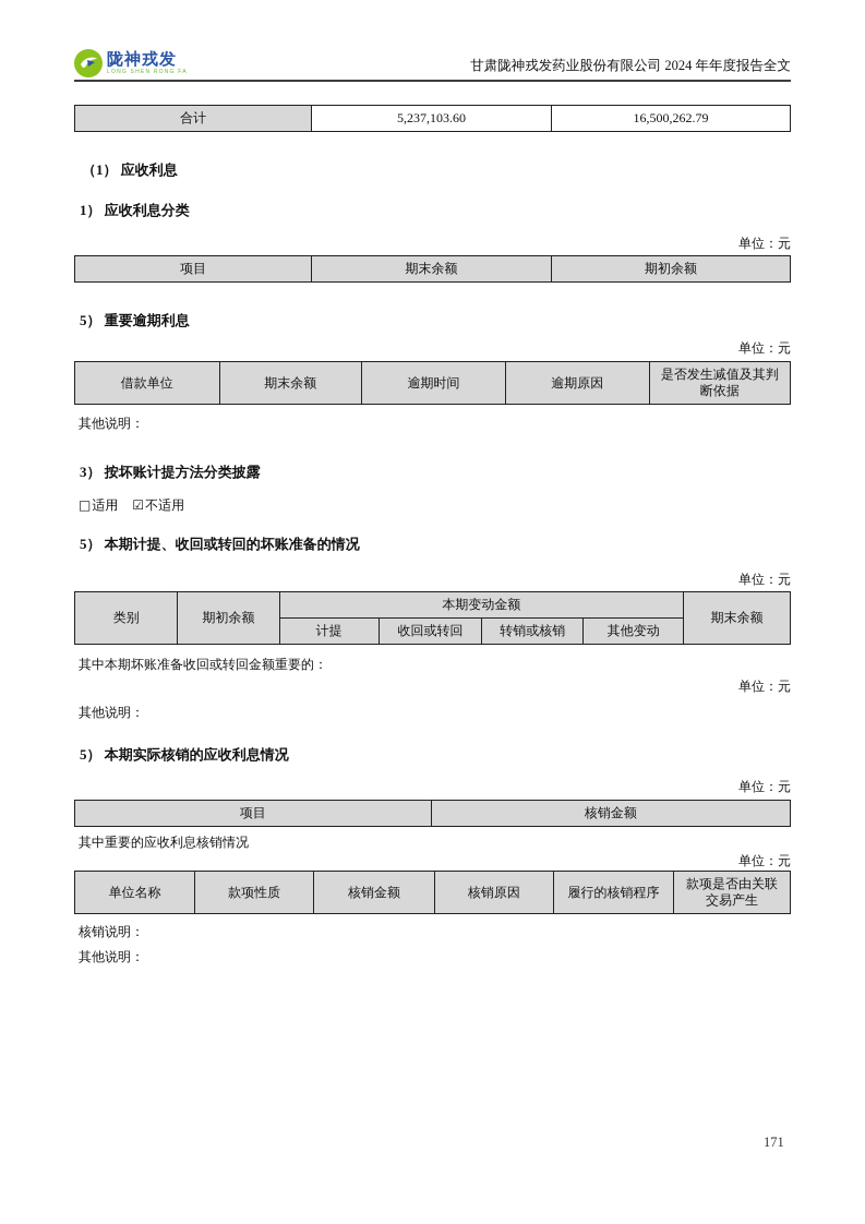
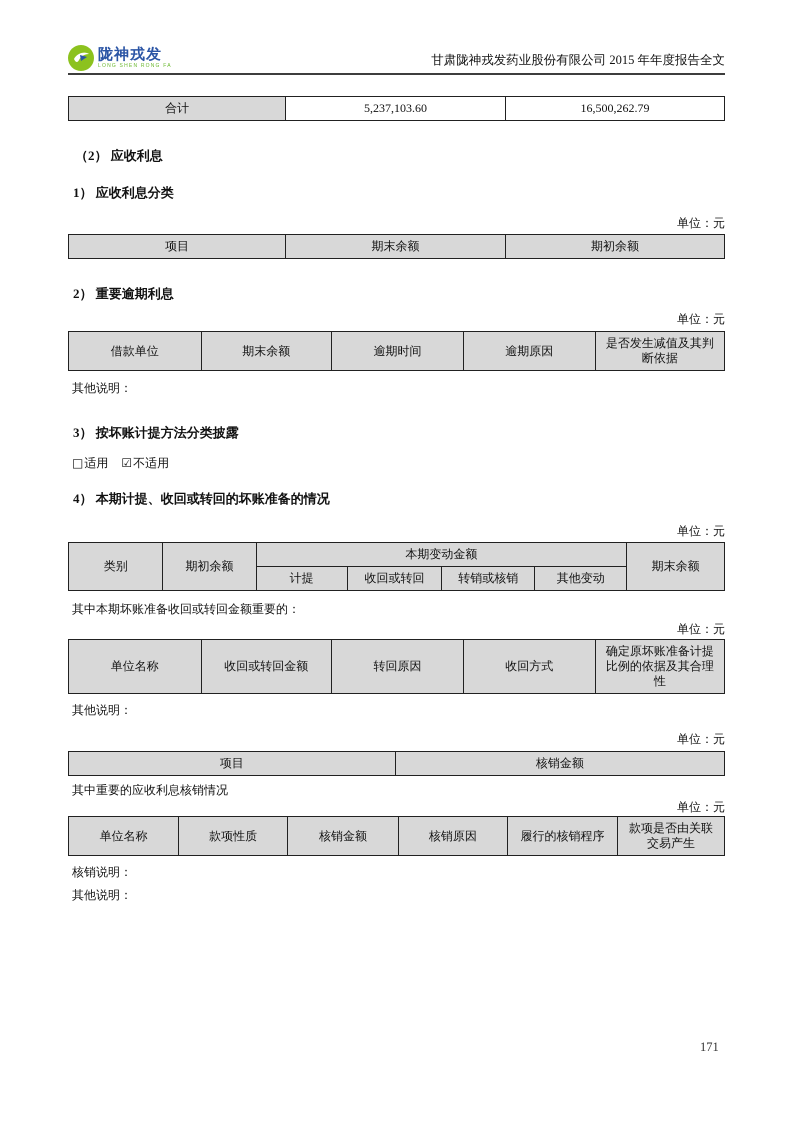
  陇神戎发
- 甘肃陇神戎发药业股份有限公司 2024 年年度报告全文
+ 甘肃陇神戎发药业股份有限公司 2015 年年度报告全文
  合计	5,237,103.60	16,500,262.79
- （1） 应收利息
+ （2） 应收利息
  1） 应收利息分类
  单位：元
  项目	期末余额	期初余额
- 5） 重要逾期利息
+ 2） 重要逾期利息
  单位：元
  借款单位	期末余额	逾期时间	逾期原因	是否发生减值及其判断依据
  其他说明：
  3） 按坏账计提方法分类披露
  □适用 ☑不适用
- 5） 本期计提、收回或转回的坏账准备的情况
+ 4） 本期计提、收回或转回的坏账准备的情况
  单位：元
  类别	期初余额	本期变动金额	期末余额
  计提	收回或转回	转销或核销	其他变动
  其中本期坏账准备收回或转回金额重要的：
  单位：元
+ 单位名称	收回或转回金额	转回原因	收回方式	确定原坏账准备计提比例的依据及其合理性
  其他说明：
- 5） 本期实际核销的应收利息情况
  单位：元
  项目	核销金额
  其中重要的应收利息核销情况
  单位：元
  单位名称	款项性质	核销金额	核销原因	履行的核销程序	款项是否由关联交易产生
  核销说明：
  其他说明：
  171
